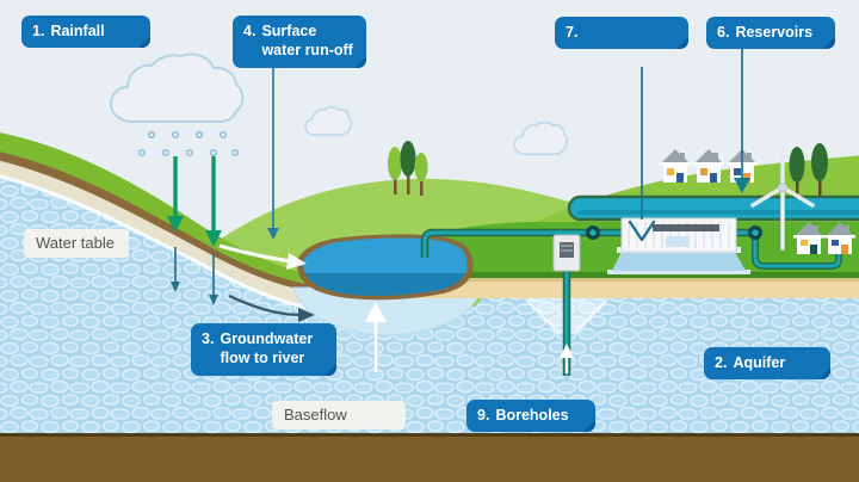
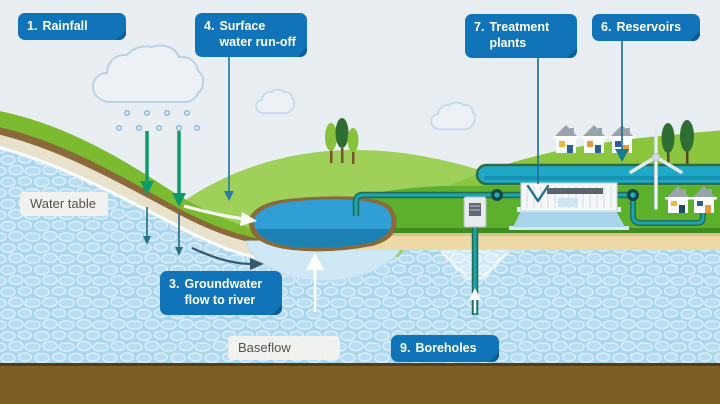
  1.
  Rainfall
  4.
  Surface water run-off
  7.
+ Treatment plants
  6.
  Reservoirs
  3.
  Groundwater flow to river
  9.
  Boreholes
- 2.
- Aquifer
  Water table
  Baseflow
